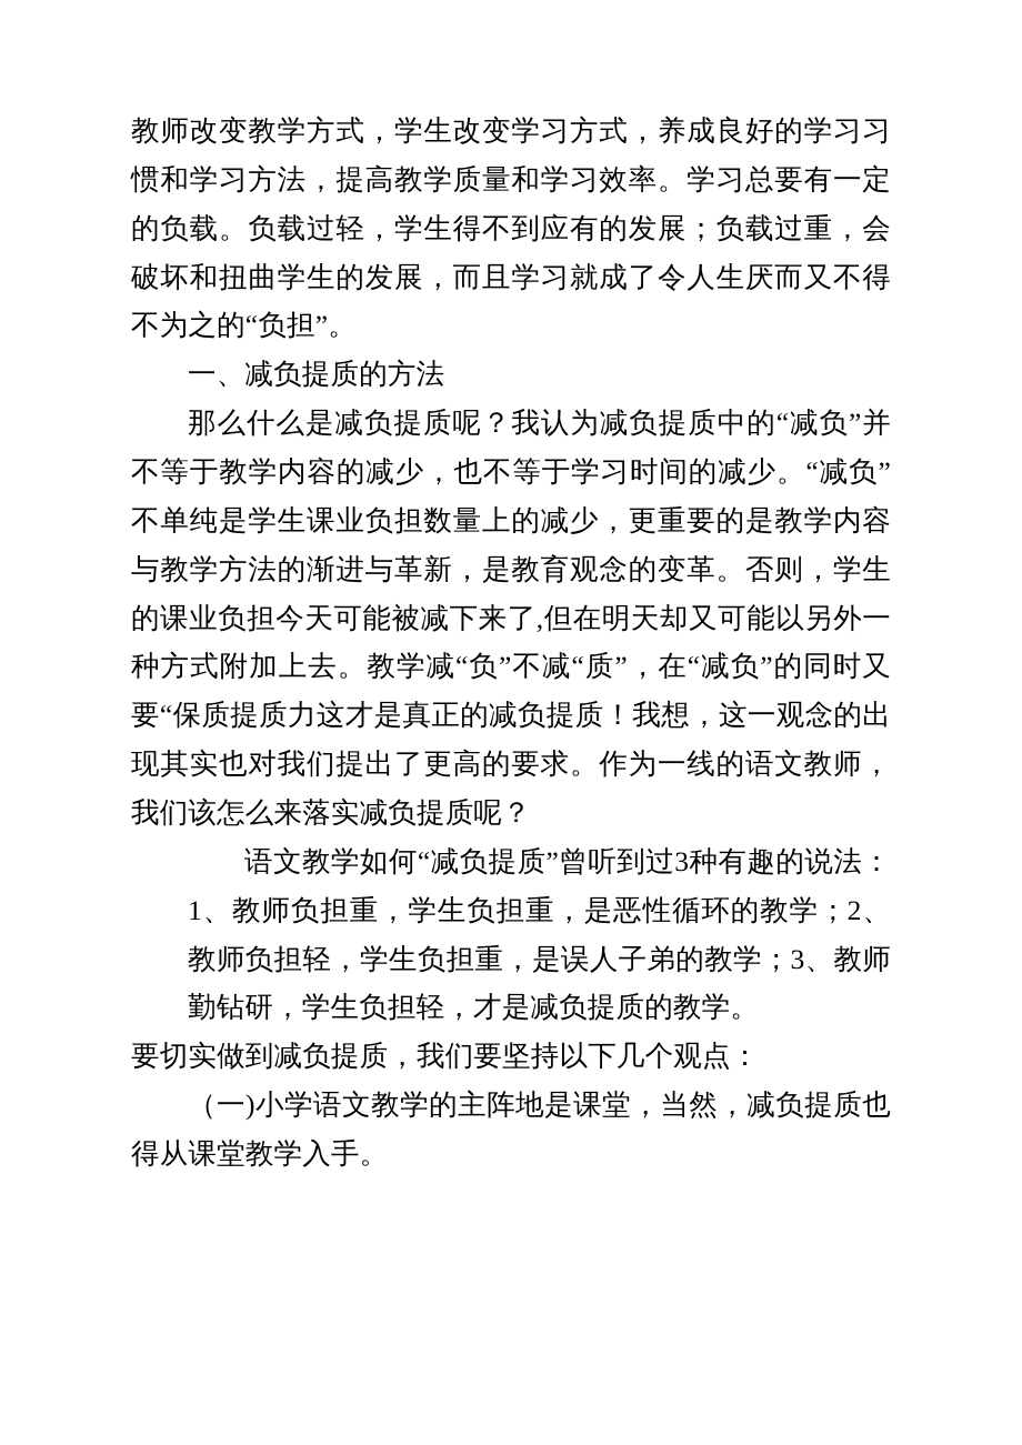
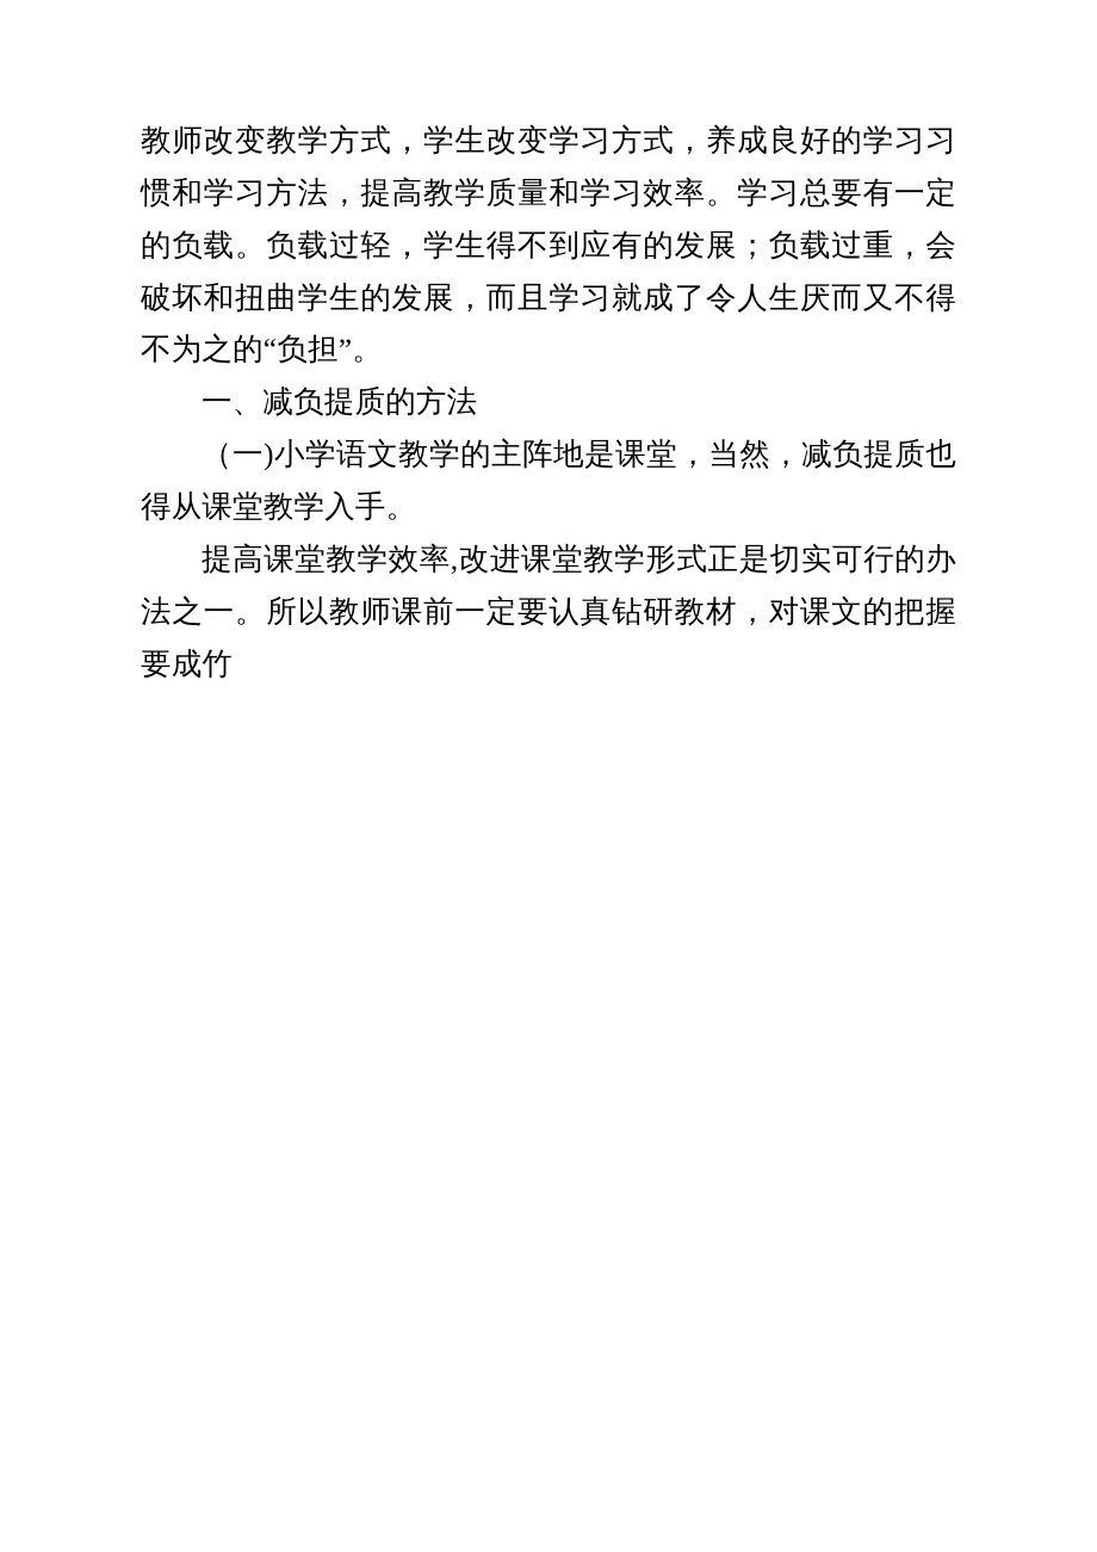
  教师改变教学方式，学生改变学习方式，养成良好的学习习惯和学习方法，提高教学质量和学习效率。学习总要有一定的负载。负载过轻，学生得不到应有的发展；负载过重，会破坏和扭曲学生的发展，而且学习就成了令人生厌而又不得不为之的“负担”。
  一、减负提质的方法
- 那么什么是减负提质呢？我认为减负提质中的“减负”并不等于教学内容的减少，也不等于学习时间的减少。“减负”不单纯是学生课业负担数量上的减少，更重要的是教学内容与教学方法的渐进与革新，是教育观念的变革。否则，学生的课业负担今天可能被减下来了,但在明天却又可能以另外一种方式附加上去。教学减“负”不减“质”，在“减负”的同时又要“保质提质力这才是真正的减负提质！我想，这一观念的出现其实也对我们提出了更高的要求。作为一线的语文教师，我们该怎么来落实减负提质呢？
- 语文教学如何“减负提质”曾听到过3种有趣的说法：1、教师负担重，学生负担重，是恶性循环的教学；2、教师负担轻，学生负担重，是误人子弟的教学；3、教师勤钻研，学生负担轻，才是减负提质的教学。
- 要切实做到减负提质，我们要坚持以下几个观点：
  （一)小学语文教学的主阵地是课堂，当然，减负提质也得从课堂教学入手。
+ 提高课堂教学效率,改进课堂教学形式正是切实可行的办法之一。所以教师课前一定要认真钻研教材，对课文的把握要成竹
